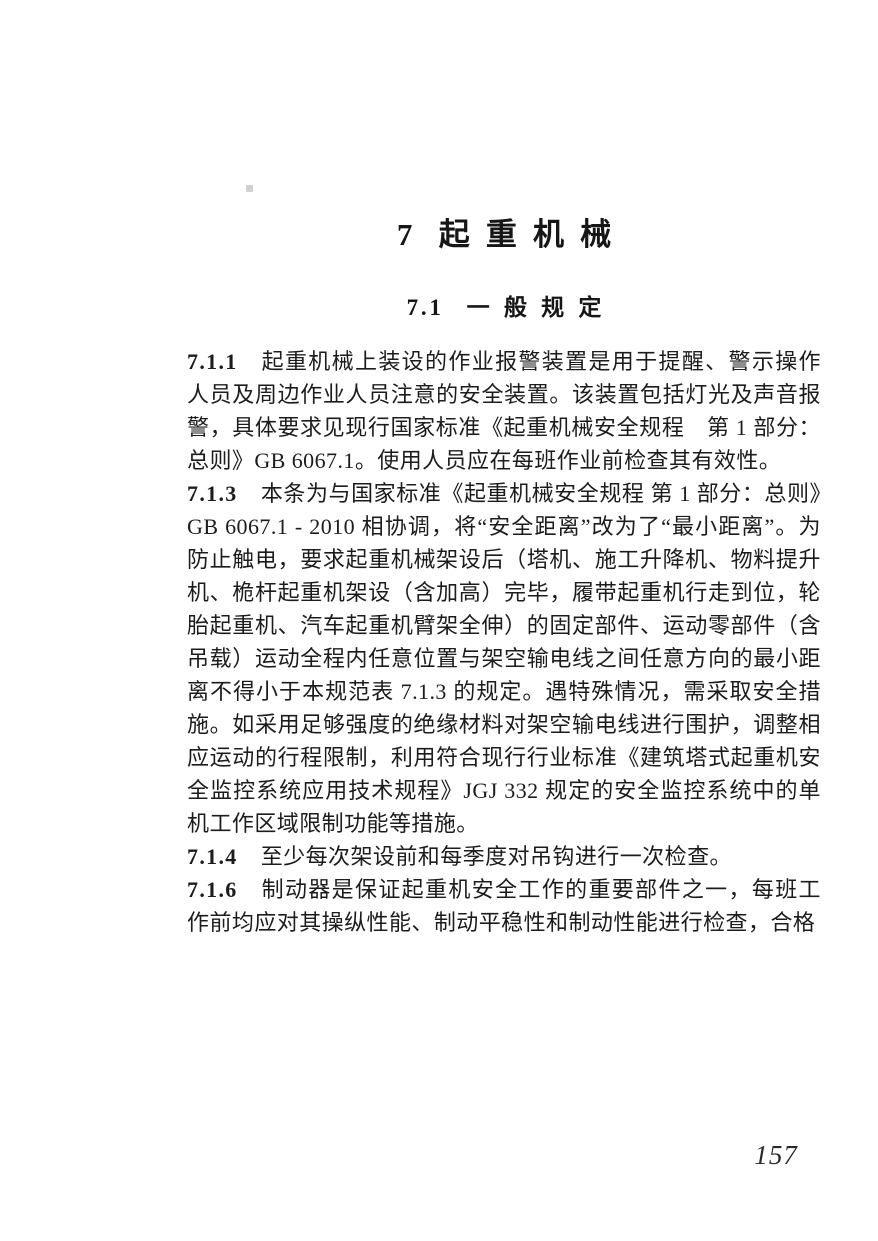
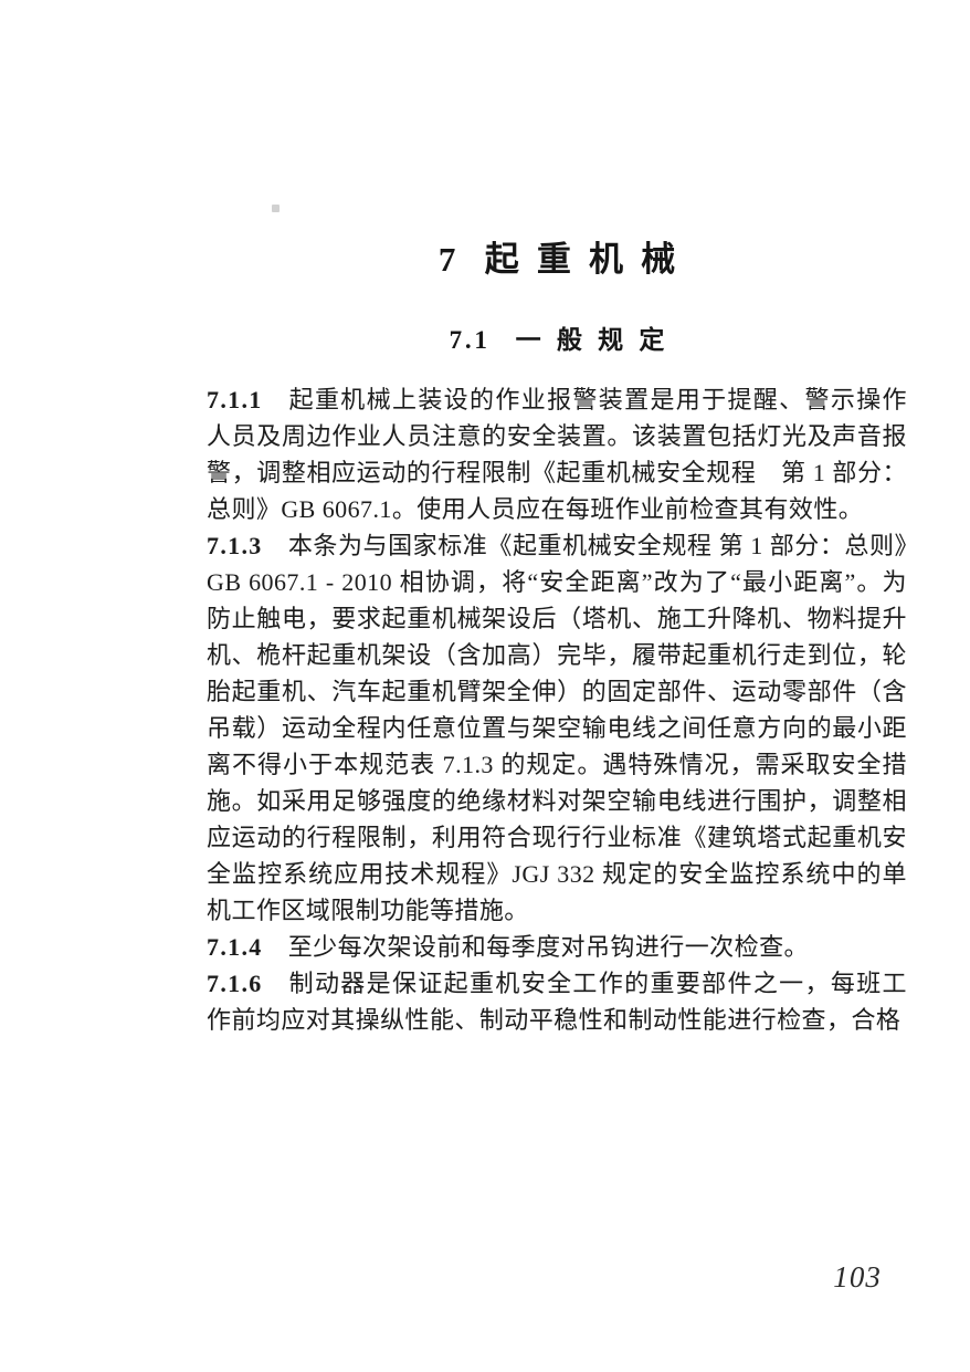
  7 起重机械
  7.1 一般规定
- 7.1.1 起重机械上装设的作业报警装置是用于提醒、警示操作人员及周边作业人员注意的安全装置。该装置包括灯光及声音报警，具体要求见现行国家标准《起重机械安全规程 第 1 部分：总则》GB 6067.1。使用人员应在每班作业前检查其有效性。
+ 7.1.1 起重机械上装设的作业报警装置是用于提醒、警示操作人员及周边作业人员注意的安全装置。该装置包括灯光及声音报警，调整相应运动的行程限制《起重机械安全规程 第 1 部分：总则》GB 6067.1。使用人员应在每班作业前检查其有效性。
  7.1.3 本条为与国家标准《起重机械安全规程 第 1 部分：总则》GB 6067.1 - 2010 相协调，将“安全距离”改为了“最小距离”。为防止触电，要求起重机械架设后（塔机、施工升降机、物料提升机、桅杆起重机架设（含加高）完毕，履带起重机行走到位，轮胎起重机、汽车起重机臂架全伸）的固定部件、运动零部件（含吊载）运动全程内任意位置与架空输电线之间任意方向的最小距离不得小于本规范表 7.1.3 的规定。遇特殊情况，需采取安全措施。如采用足够强度的绝缘材料对架空输电线进行围护，调整相应运动的行程限制，利用符合现行行业标准《建筑塔式起重机安全监控系统应用技术规程》JGJ 332 规定的安全监控系统中的单机工作区域限制功能等措施。
  7.1.4 至少每次架设前和每季度对吊钩进行一次检查。
  7.1.6 制动器是保证起重机安全工作的重要部件之一，每班工作前均应对其操纵性能、制动平稳性和制动性能进行检查，合格
- 157
+ 103
